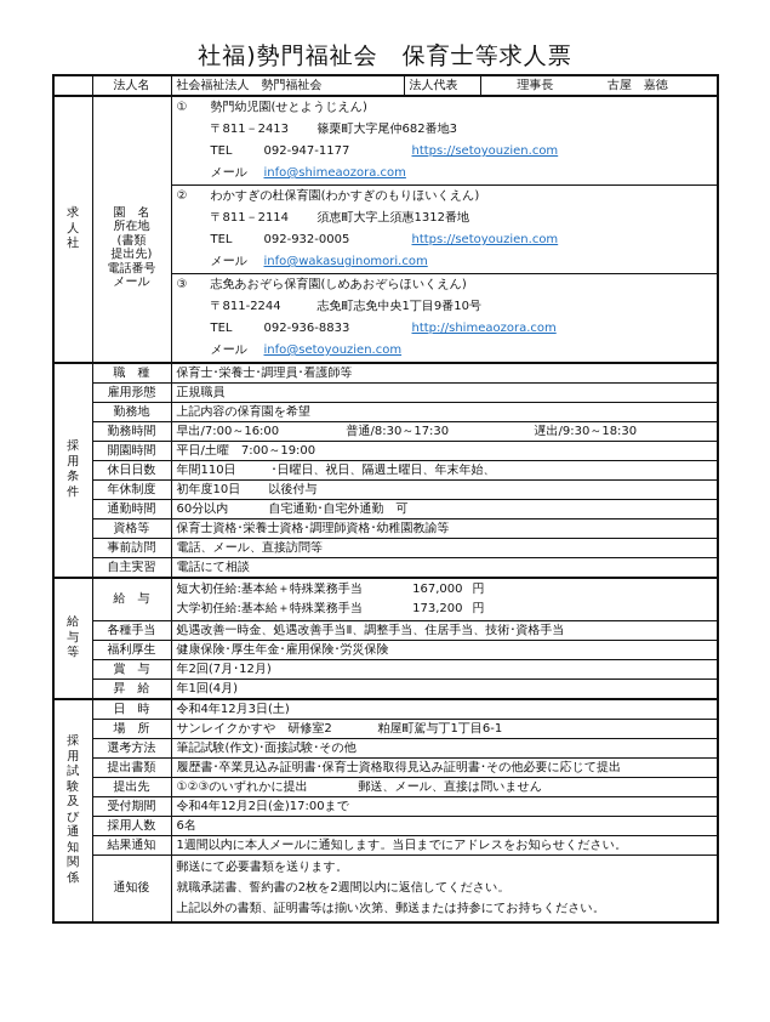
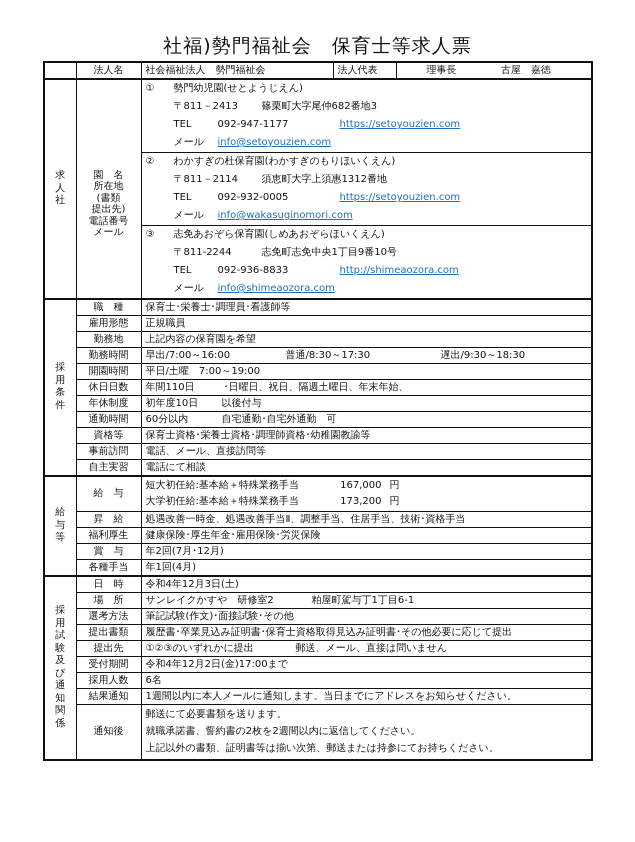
  社福)勢門福祉会 保育士等求人票
  	法人名	社会福祉法人 勢門福祉会	法人代表	理事長 古屋 嘉徳
- 求人社	園 名 所在地 (書類 提出先) 電話番号 メール	① 勢門幼児園(せとようじえん) 〒811－2413 篠栗町大字尾仲682番地3 TEL 092-947-1177 https://setoyouzien.com メール info@shimeaozora.com
+ 求人社	園 名 所在地 (書類 提出先) 電話番号 メール	① 勢門幼児園(せとようじえん) 〒811－2413 篠栗町大字尾仲682番地3 TEL 092-947-1177 https://setoyouzien.com メール info@setoyouzien.com
  ② わかすぎの杜保育園(わかすぎのもりほいくえん) 〒811－2114 須恵町大字上須惠1312番地 TEL 092-932-0005 https://setoyouzien.com メール info@wakasuginomori.com
- ③ 志免あおぞら保育園(しめあおぞらほいくえん) 〒811-2244 志免町志免中央1丁目9番10号 TEL 092-936-8833 http://shimeaozora.com メール info@setoyouzien.com
+ ③ 志免あおぞら保育園(しめあおぞらほいくえん) 〒811-2244 志免町志免中央1丁目9番10号 TEL 092-936-8833 http://shimeaozora.com メール info@shimeaozora.com
  採用条件	職 種	保育士･栄養士･調理員･看護師等
  雇用形態	正規職員
  勤務地	上記内容の保育園を希望
  勤務時間	早出/7:00～16:00 普通/8:30～17:30 遅出/9:30～18:30
  開園時間	平日/土曜 7:00～19:00
  休日日数	年間110日 ･日曜日、祝日、隔週土曜日、年末年始、
  年休制度	初年度10日 以後付与
  通勤時間	60分以内 自宅通勤･自宅外通勤 可
  資格等	保育士資格･栄養士資格･調理師資格･幼稚園教諭等
  事前訪問	電話、メール、直接訪問等
  自主実習	電話にて相談
  給与等	給 与	短大初任給:基本給＋特殊業務手当 167,000 円 大学初任給:基本給＋特殊業務手当 173,200 円
- 各種手当	処遇改善一時金、処遇改善手当Ⅱ、調整手当、住居手当、技術･資格手当
+ 昇 給	処遇改善一時金、処遇改善手当Ⅱ、調整手当、住居手当、技術･資格手当
  福利厚生	健康保険･厚生年金･雇用保険･労災保険
  賞 与	年2回(7月･12月)
- 昇 給	年1回(4月)
+ 各種手当	年1回(4月)
  採用試験及び通知関係	日 時	令和4年12月3日(土)
  場 所	サンレイクかすや 研修室2 粕屋町駕与丁1丁目6-1
  選考方法	筆記試験(作文)･面接試験･その他
  提出書類	履歴書･卒業見込み証明書･保育士資格取得見込み証明書･その他必要に応じて提出
  提出先	①②③のいずれかに提出 郵送、メール、直接は問いません
  受付期間	令和4年12月2日(金)17:00まで
  採用人数	6名
  結果通知	1週間以内に本人メールに通知します。当日までにアドレスをお知らせください。
  通知後	郵送にて必要書類を送ります。 就職承諾書、誓約書の2枚を2週間以内に返信してください。 上記以外の書類、証明書等は揃い次第、郵送または持参にてお持ちください。
